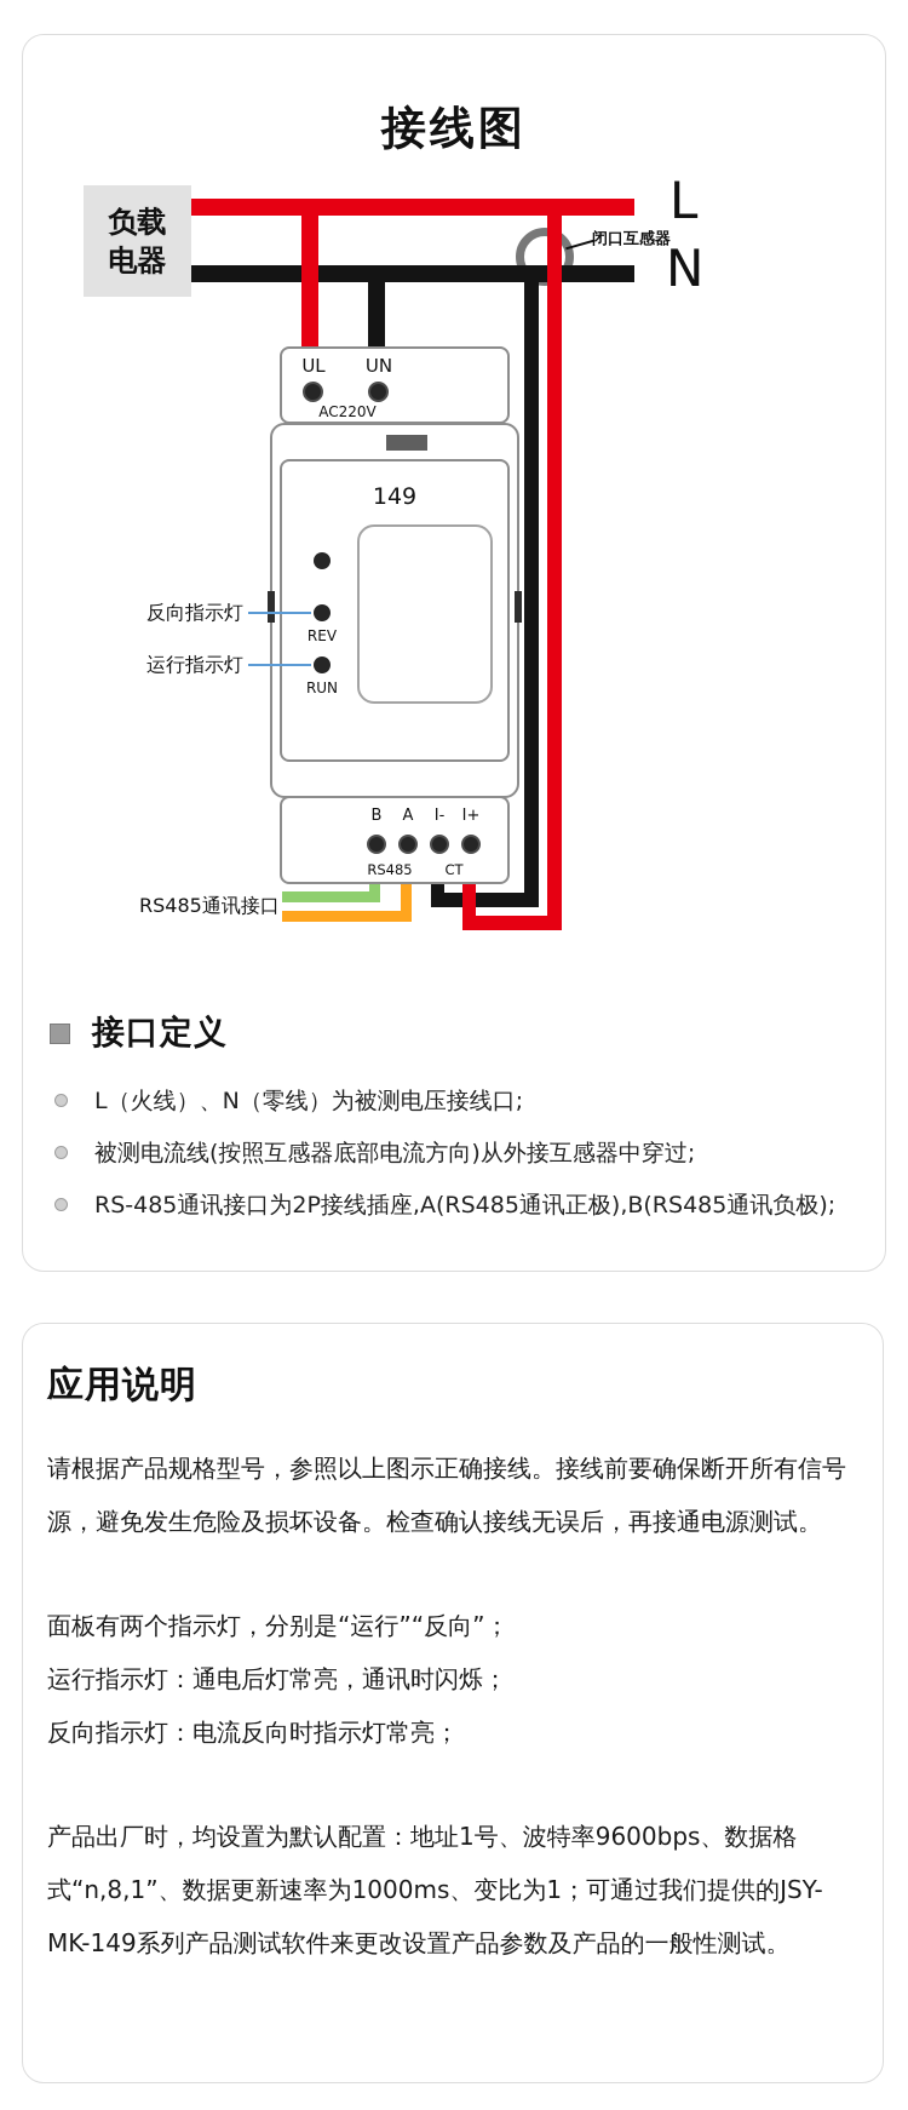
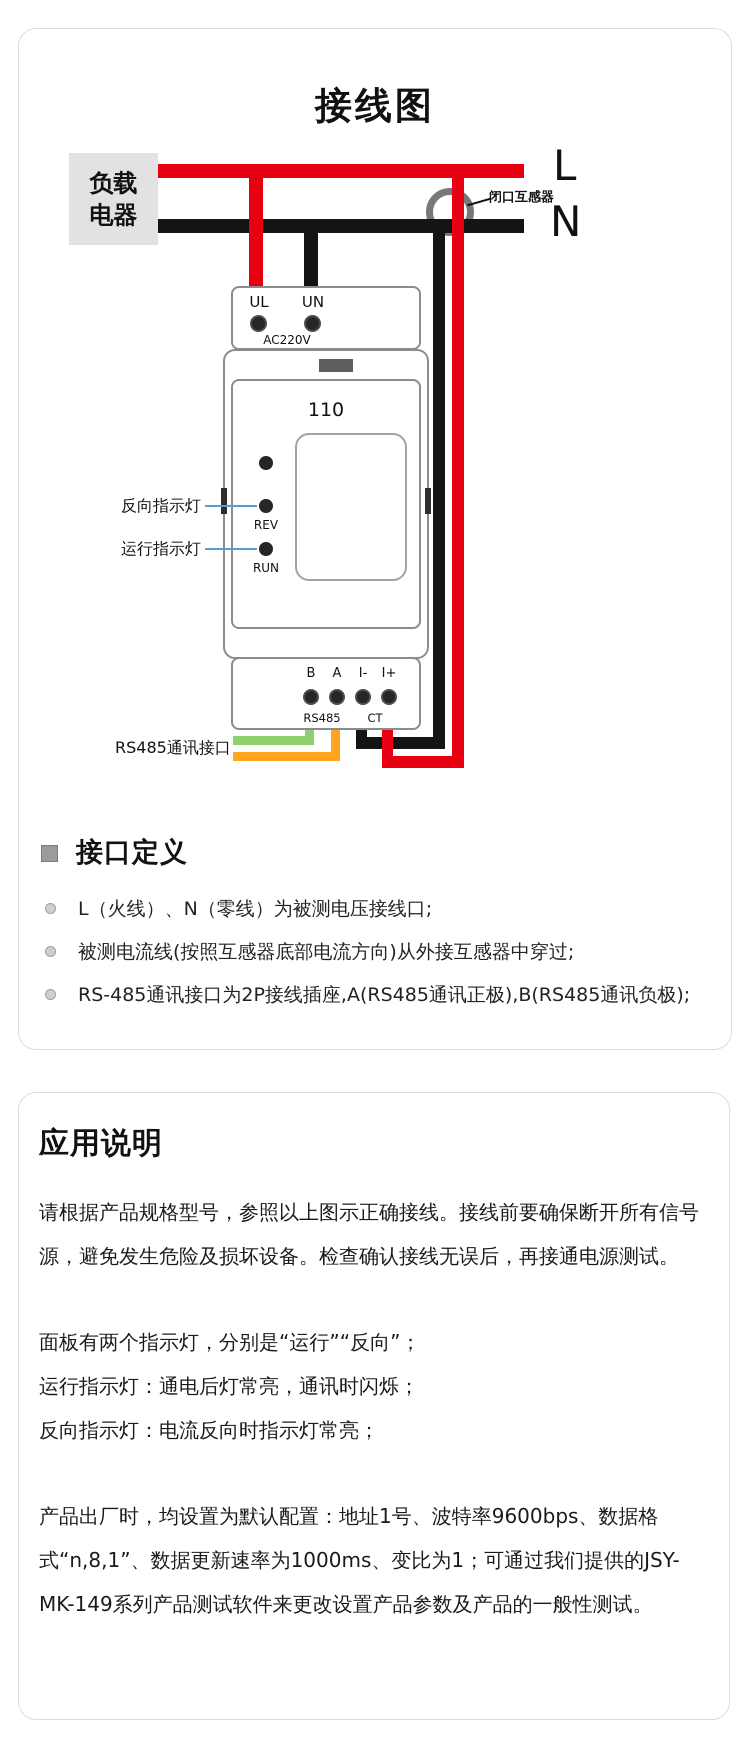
  接线图
  负载
  电器
  闭口互感器
  L
  N
  RS485通讯接口
- 149
+ 110
  REV
  RUN
  UL
  UN
  AC220V
  B
  A
  I-
  I+
  RS485
  CT
  反向指示灯
  运行指示灯
  接口定义
  L（火线）、N（零线）为被测电压接线口;
  被测电流线(按照互感器底部电流方向)从外接互感器中穿过;
  RS-485通讯接口为2P接线插座,A(RS485通讯正极),B(RS485通讯负极);
  应用说明
  请根据产品规格型号，参照以上图示正确接线。接线前要确保断开所有信号源，避免发生危险及损坏设备。检查确认接线无误后，再接通电源测试。
  面板有两个指示灯，分别是“运行”“反向”；
  运行指示灯：通电后灯常亮，通讯时闪烁；
  反向指示灯：电流反向时指示灯常亮；
  产品出厂时，均设置为默认配置：地址1号、波特率9600bps、数据格式“n,8,1”、数据更新速率为1000ms、变比为1；可通过我们提供的JSY-MK-149系列产品测试软件来更改设置产品参数及产品的一般性测试。
